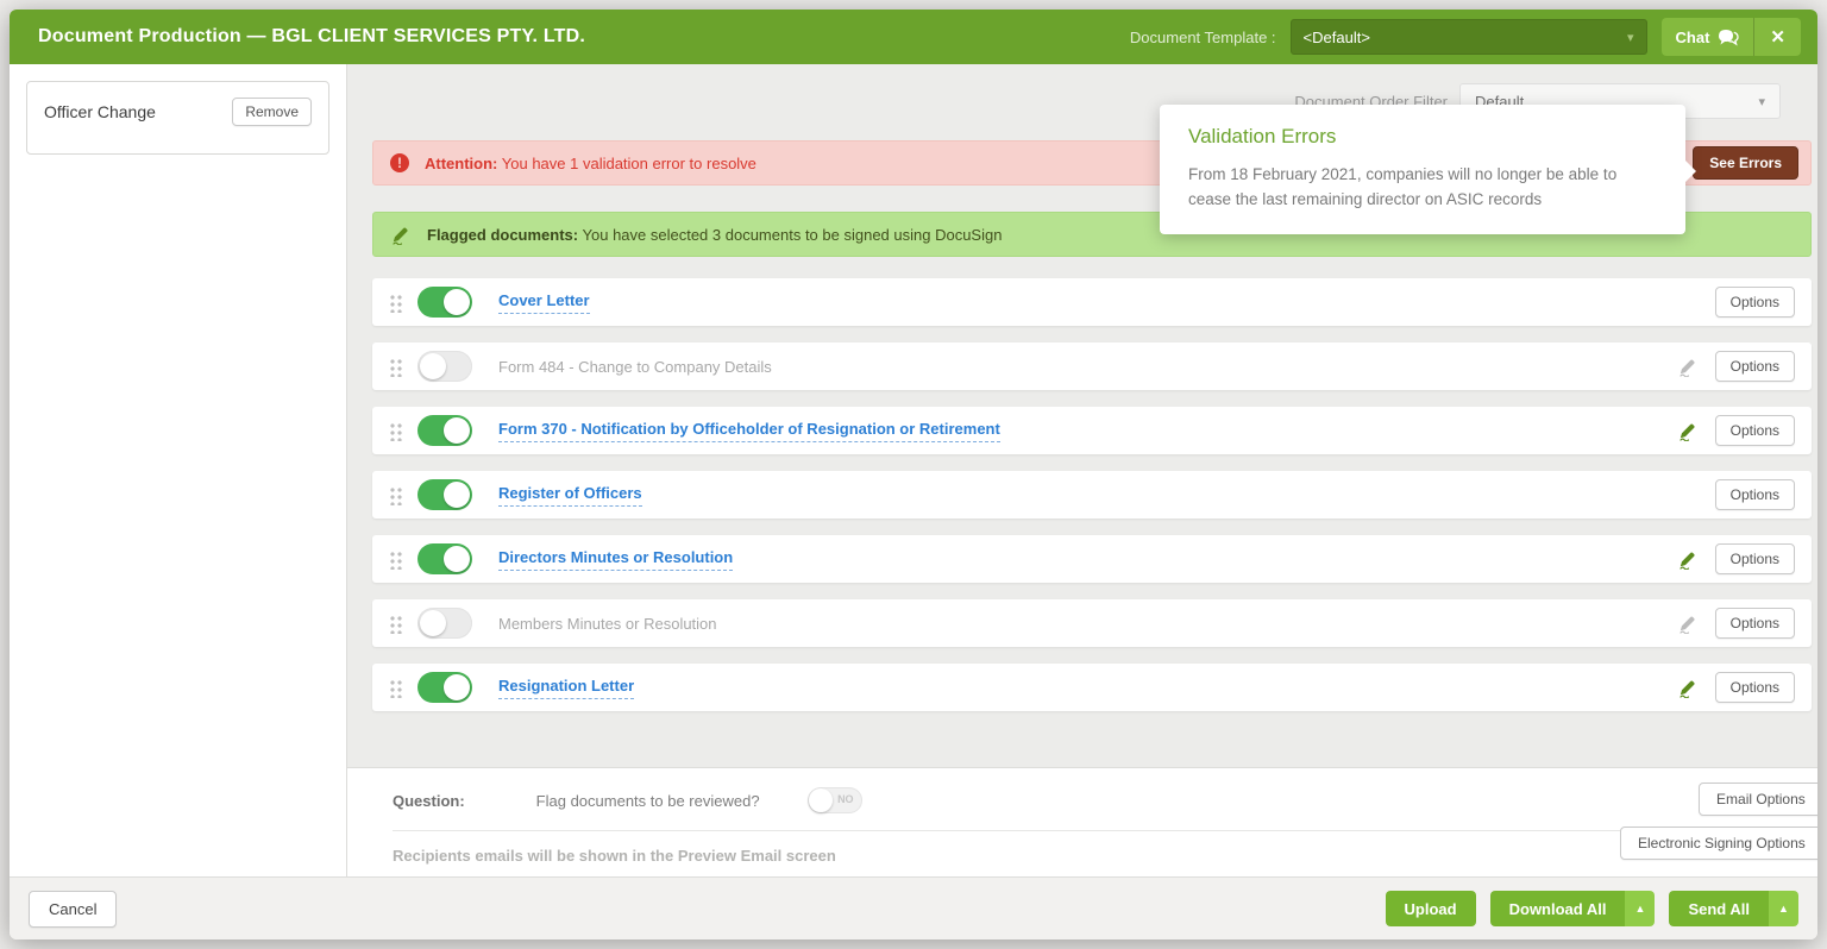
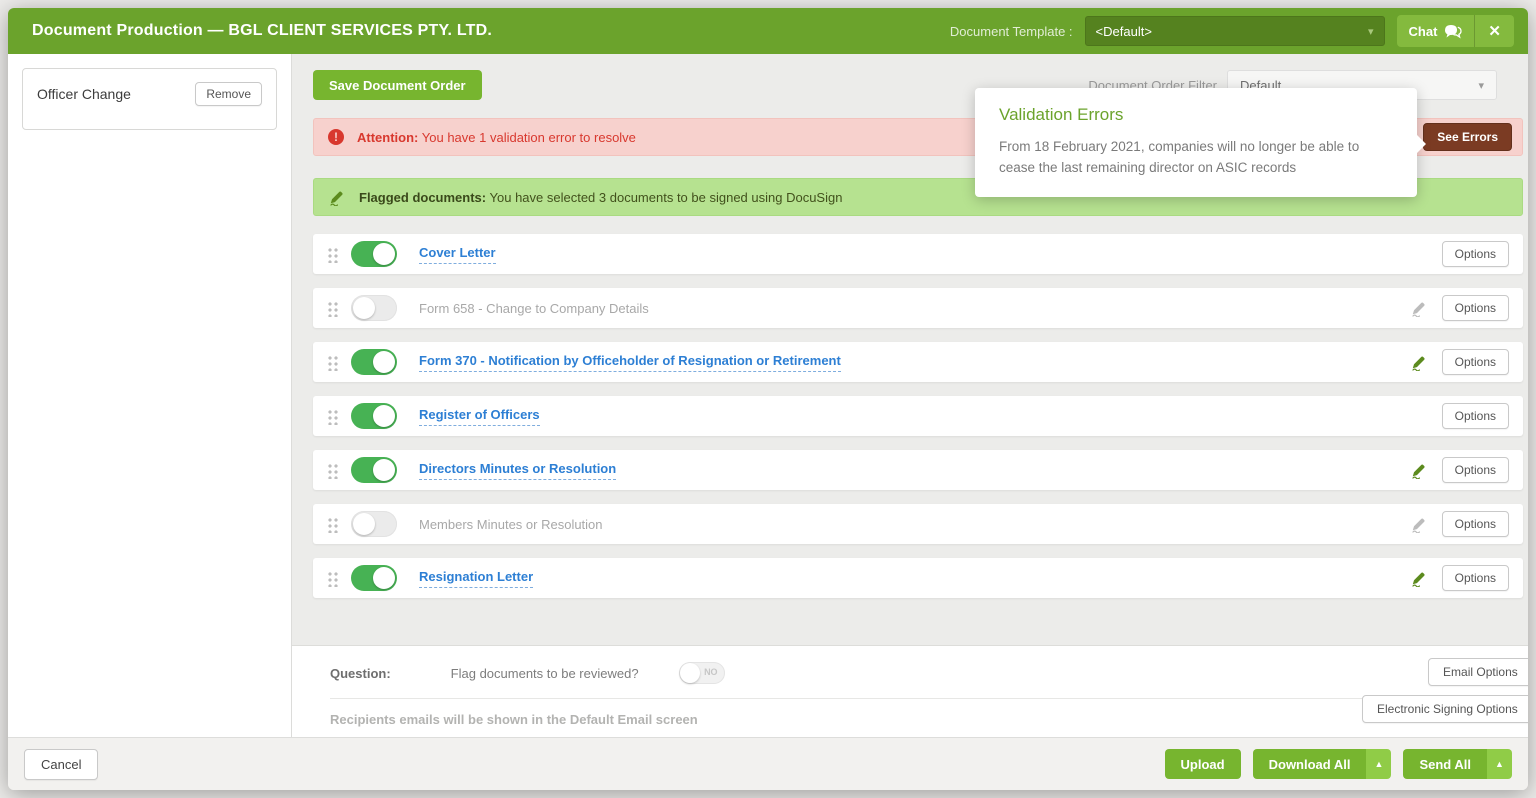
  Document Production — BGL CLIENT SERVICES PTY. LTD.
  Document Template :
  <Default>
  ▾
  Chat
  ✕
  Officer Change
  Remove
+ Save Document Order
  Document Order Filter
  Default
  ▾
  !
  Attention: You have 1 validation error to resolve
  See Errors
  Flagged documents: You have selected 3 documents to be signed using DocuSign
  Cover Letter
  Options
- Form 484 - Change to Company Details
+ Form 658 - Change to Company Details
  Options
  Form 370 - Notification by Officeholder of Resignation or Retirement
  Options
  Register of Officers
  Options
  Directors Minutes or Resolution
  Options
  Members Minutes or Resolution
  Options
  Resignation Letter
  Options
  Question:
  Flag documents to be reviewed?
  NO
- Recipients emails will be shown in the Preview Email screen
+ Recipients emails will be shown in the Default Email screen
  Email Options
  Electronic Signing Options
  Cancel
  Upload
  Download All
  ▲
  Send All
  ▲
  Validation Errors
  From 18 February 2021, companies will no longer be able to cease the last remaining director on ASIC records
